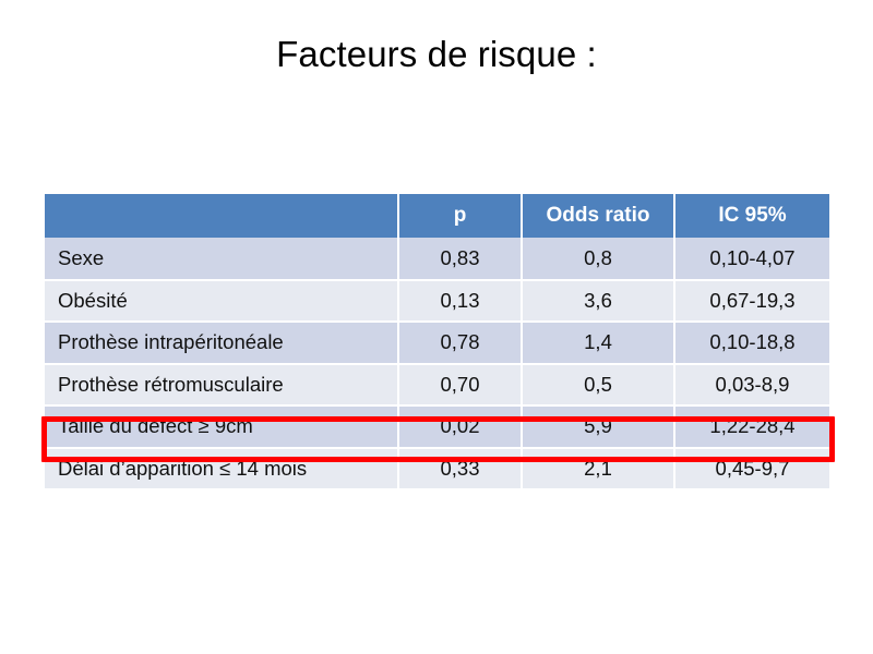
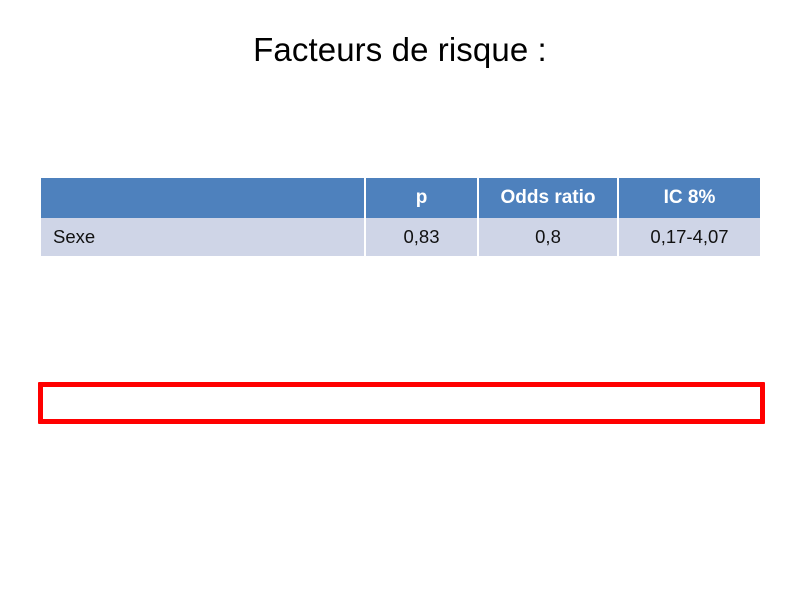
  Facteurs de risque :
- 	p	Odds ratio	IC 95%
+ 	p	Odds ratio	IC 8%
- Sexe	0,83	0,8	0,10-4,07
+ Sexe	0,83	0,8	0,17-4,07
- Obésité	0,13	3,6	0,67-19,3
- Prothèse intrapéritonéale	0,78	1,4	0,10-18,8
- Prothèse rétromusculaire	0,70	0,5	0,03-8,9
- Taille du défect ≥ 9cm	0,02	5,9	1,22-28,4
- Délai d’apparition ≤ 14 mois	0,33	2,1	0,45-9,7
